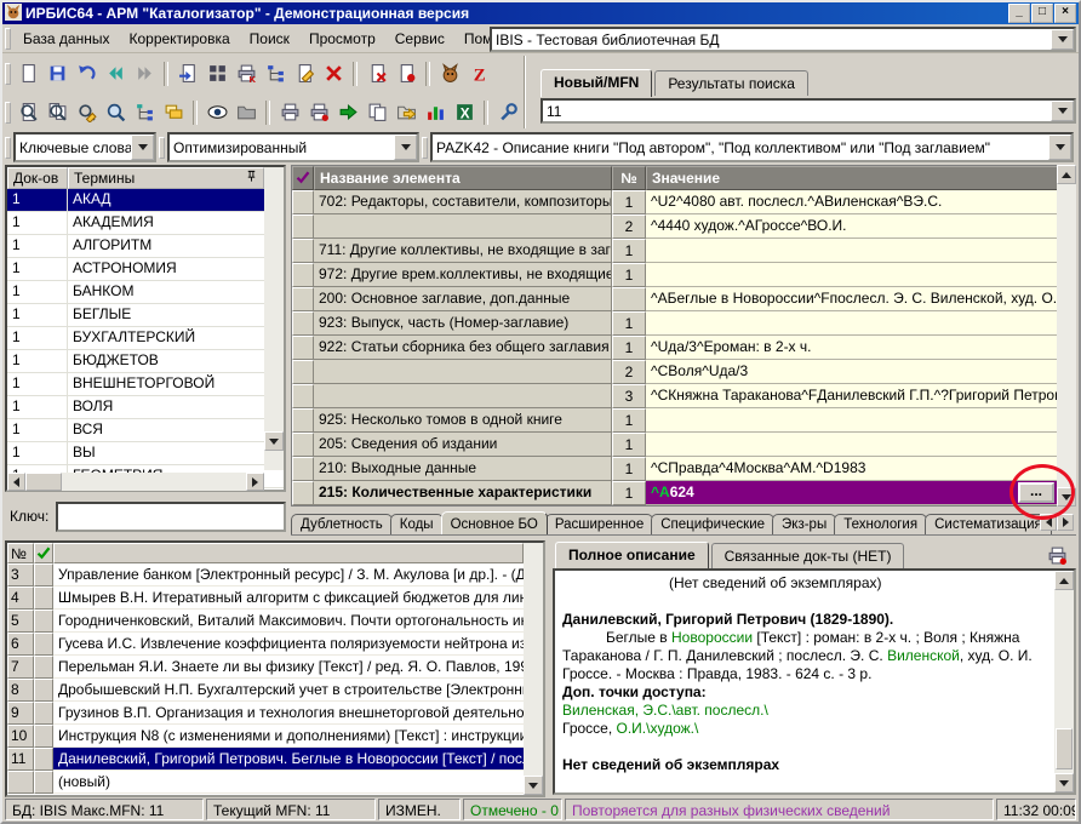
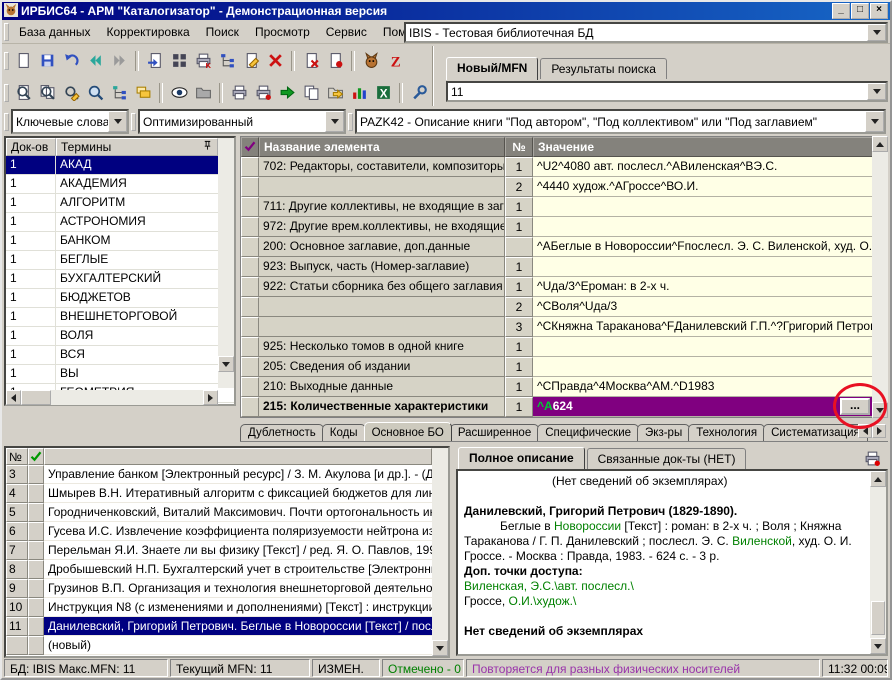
  ИРБИС64 - АРМ "Каталогизатор" - Демонстрационная версия
  _
  □
  ×
  База данных
  Корректировка
  Поиск
  Просмотр
  Сервис
  IBIS - Тестовая библиотечная БД
  K
  Z
  X
  Новый/MFN
  Результаты поиска
  11
  Ключевые слова
  Оптимизированный
  PAZK42 - Описание книги "Под автором", "Под коллективом" или "Под заглавием"
  Док-ов
  Термины
  1
  АКАД
  1
  АКАДЕМИЯ
  1
  АЛГОРИТМ
  1
  АСТРОНОМИЯ
  1
  БАНКОМ
  1
  БЕГЛЫЕ
  1
  БУХГАЛТЕРСКИЙ
  1
  БЮДЖЕТОВ
  1
  ВНЕШНЕТОРГОВОЙ
  1
  ВОЛЯ
  1
  ВСЯ
  1
  ВЫ
- Ключ:
  Название элемента
  №
  Значение
  702: Редакторы, составители, композиторы
  1
  ^U2^4080 авт. послесл.^АВиленская^ВЭ.С.
  2
  ^4440 худож.^АГроссе^ВО.И.
  711: Другие коллективы, не входящие в заг
  1
  972: Другие врем.коллективы, не входящие
  1
  200: Основное заглавие, доп.данные
  ^АБеглые в Новороссии^Fпослесл. Э. С. Виленской, худ. О.
  923: Выпуск, часть (Номер-заглавие)
  1
  922: Статьи сборника без общего заглавия
  1
  ^Uда/3^Ероман: в 2-х ч.
  2
  ^СВоля^Uда/3
  3
  ^СКняжна Тараканова^FДанилевский Г.П.^?Григорий Петро
  925: Несколько томов в одной книге
  1
  205: Сведения об издании
  1
  210: Выходные данные
  1
  ^СПравда^4Москва^АМ.^D1983
  215: Количественные характеристики
  1
  ^A624
  ...
  Дублетность
  Коды
  Основное БО
  Расширенное
  Специфические
  Экз-ры
  Технология
  Систематизация
  №
  3
  Управление банком [Электронный ресурс] / З. М. Акулова [и др.]. - (Д
  4
  Шмырев В.Н. Итеративный алгоритм с фиксацией бюджетов для ли
  5
  Городниченковский, Виталий Максимович. Почти ортогональность и
  6
  Гусева И.С. Извлечение коэффициента поляризуемости нейтрона и
  7
  Перельман Я.И. Знаете ли вы физику [Текст] / ред. Я. О. Павлов, 19
  8
  Дробышевский Н.П. Бухгалтерский учет в строительстве [Электронн
  9
  Грузинов В.П. Организация и технология внешнеторговой деятельно
  10
  Инструкция N8 (с изменениями и дополнениями) [Текст] : инструкци
  11
  Данилевский, Григорий Петрович. Беглые в Новороссии [Текст] / пос
  (новый)
  Полное описание
  Связанные док-ты (НЕТ)
  (Нет сведений об экземплярах)
  Данилевский, Григорий Петрович (1829-1890).
  Беглые в Новороссии [Текст] : роман: в 2-х ч. ; Воля ; Княжна Тараканова / Г. П. Данилевский ; послесл. Э. С. Виленской, худ. О. И. Гроссе. - Москва : Правда, 1983. - 624 с. - 3 р.
  Доп. точки доступа:
  Виленская, Э.С.\авт. послесл.\
  Гроссе, О.И.\худож.\
  Нет сведений об экземплярах
  БД: IBIS Макс.MFN: 11
  Текущий MFN: 11
  ИЗМЕН.
  Отмечено - 0
- Повторяется для разных физических сведений
+ Повторяется для разных физических носителей
  11:32 00:09
